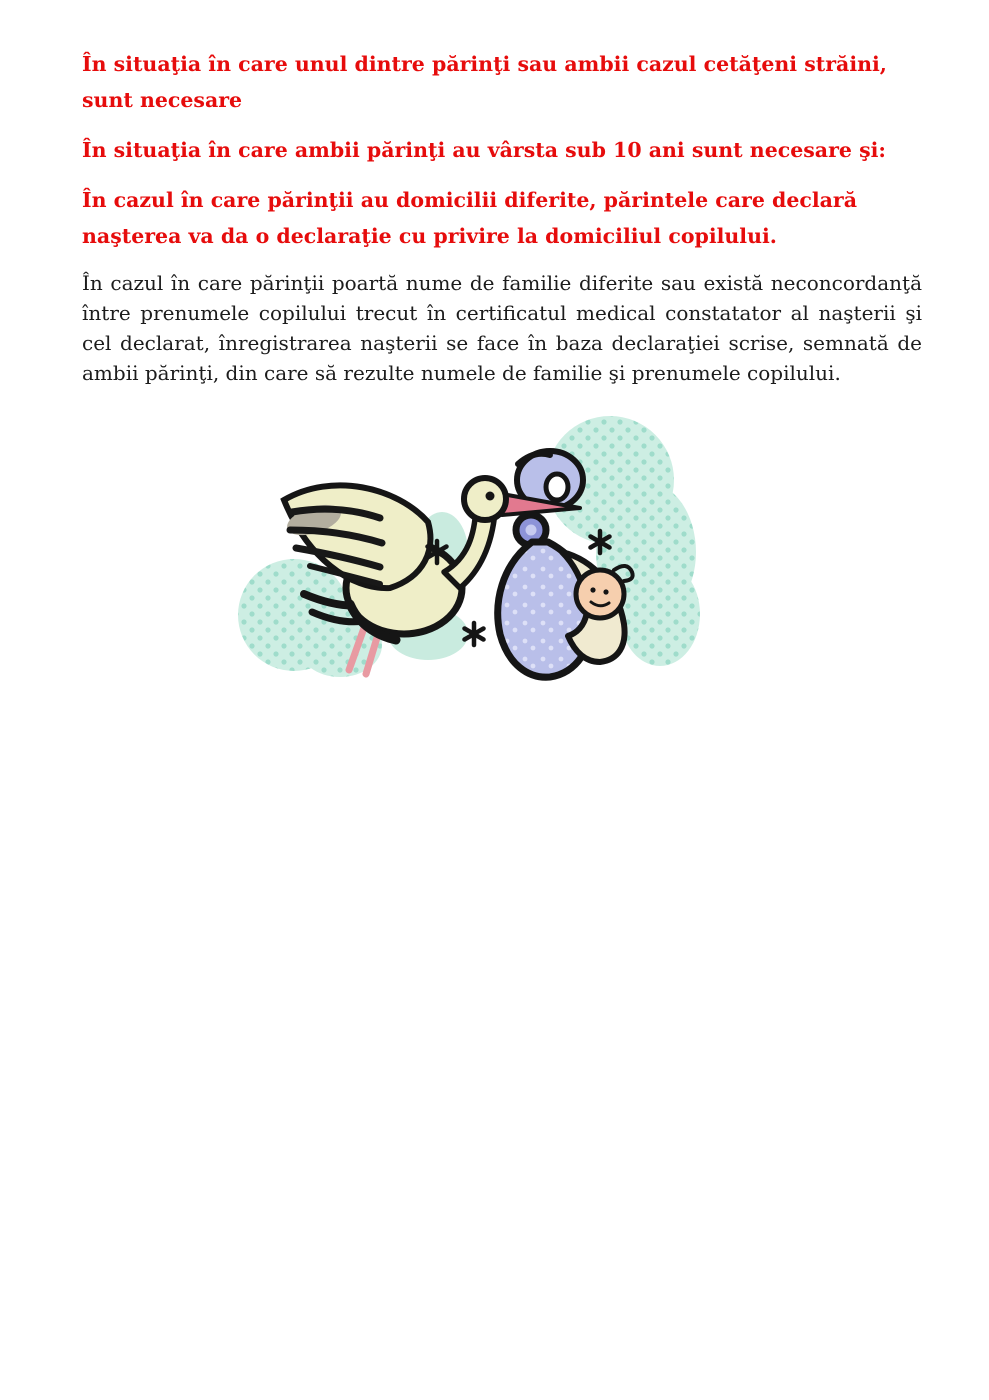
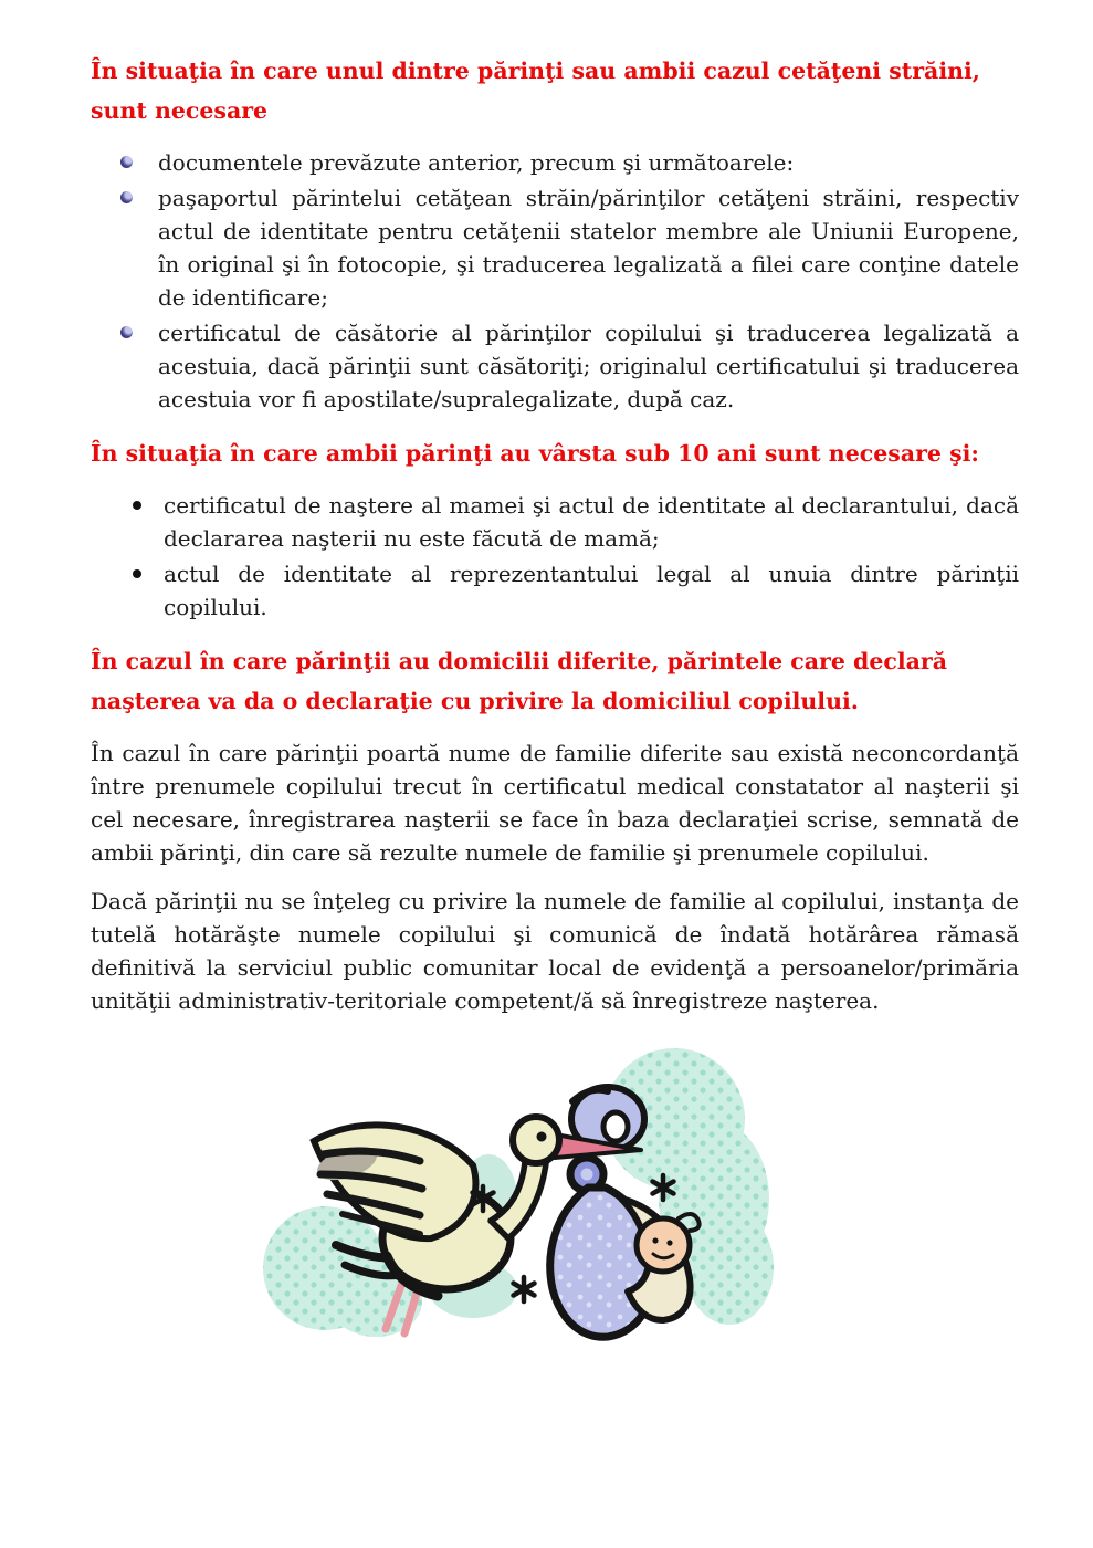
  În situaţia în care unul dintre părinţi sau ambii cazul cetăţeni străini, sunt necesare
+ documentele prevăzute anterior, precum şi următoarele:
+ paşaportul părintelui cetăţean străin/părinţilor cetăţeni străini, respectiv actul de identitate pentru cetăţenii statelor membre ale Uniunii Europene, în original şi în fotocopie, şi traducerea legalizată a filei care conţine datele de identificare;
+ certificatul de căsătorie al părinţilor copilului şi traducerea legalizată a acestuia, dacă părinţii sunt căsătoriţi; originalul certificatului şi traducerea acestuia vor fi apostilate/supralegalizate, după caz.
  În situaţia în care ambii părinţi au vârsta sub 10 ani sunt necesare şi:
+ certificatul de naştere al mamei şi actul de identitate al declarantului, dacă declararea naşterii nu este făcută de mamă;
+ actul de identitate al reprezentantului legal al unuia dintre părinţii copilului.
  În cazul în care părinţii au domicilii diferite, părintele care declară naşterea va da o declaraţie cu privire la domiciliul copilului.
- În cazul în care părinţii poartă nume de familie diferite sau există neconcordanţă între prenumele copilului trecut în certificatul medical constatator al naşterii şi cel declarat, înregistrarea naşterii se face în baza declaraţiei scrise, semnată de ambii părinţi, din care să rezulte numele de familie şi prenumele copilului.
+ În cazul în care părinţii poartă nume de familie diferite sau există neconcordanţă între prenumele copilului trecut în certificatul medical constatator al naşterii şi cel necesare, înregistrarea naşterii se face în baza declaraţiei scrise, semnată de ambii părinţi, din care să rezulte numele de familie şi prenumele copilului.
+ Dacă părinţii nu se înţeleg cu privire la numele de familie al copilului, instanţa de tutelă hotărăşte numele copilului şi comunică de îndată hotărârea rămasă definitivă la serviciul public comunitar local de evidenţă a persoanelor/primăria unităţii administrativ-teritoriale competent/ă să înregistreze naşterea.
